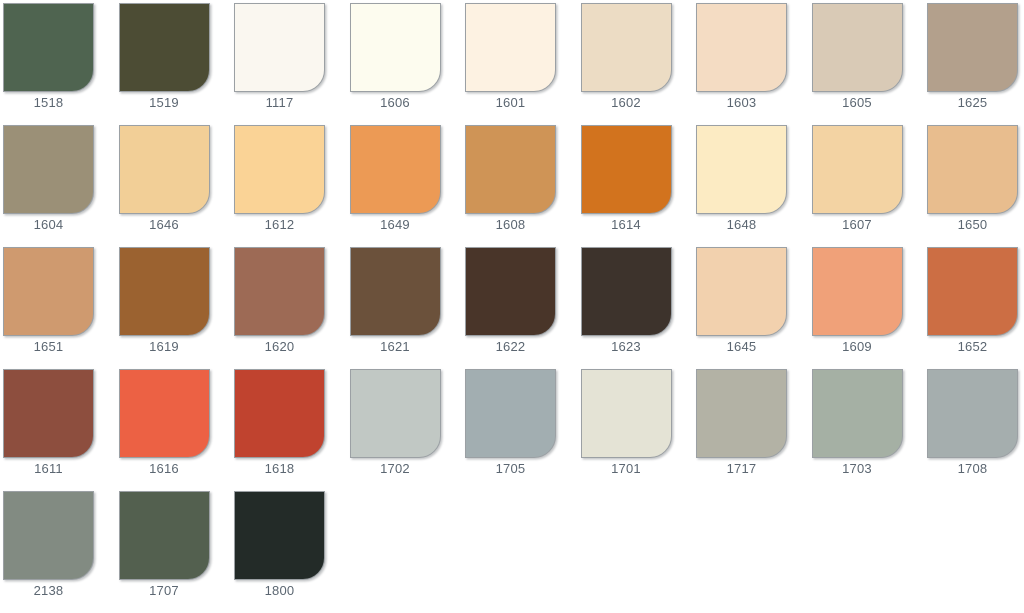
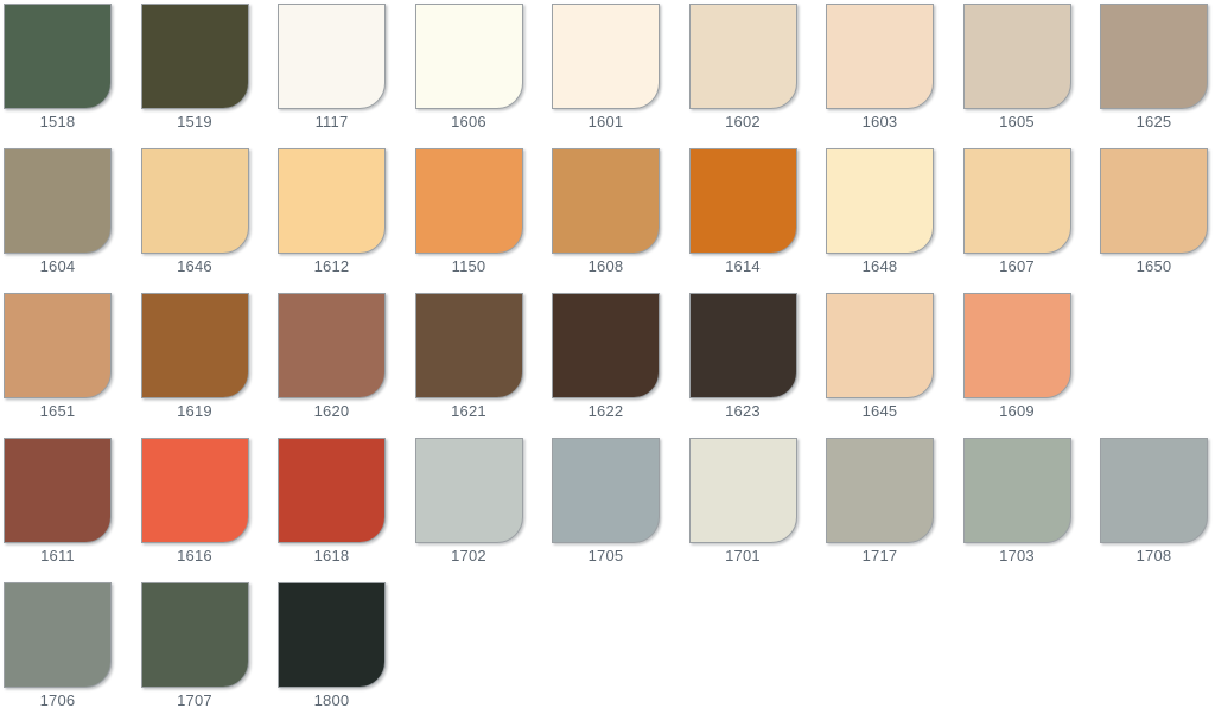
  1518
  1519
  1117
  1606
  1601
  1602
  1603
  1605
  1625
  1604
  1646
  1612
- 1649
+ 1150
  1608
  1614
  1648
  1607
  1650
  1651
  1619
  1620
  1621
  1622
  1623
  1645
  1609
- 1652
  1611
  1616
  1618
  1702
  1705
  1701
  1717
  1703
  1708
- 2138
+ 1706
  1707
  1800
